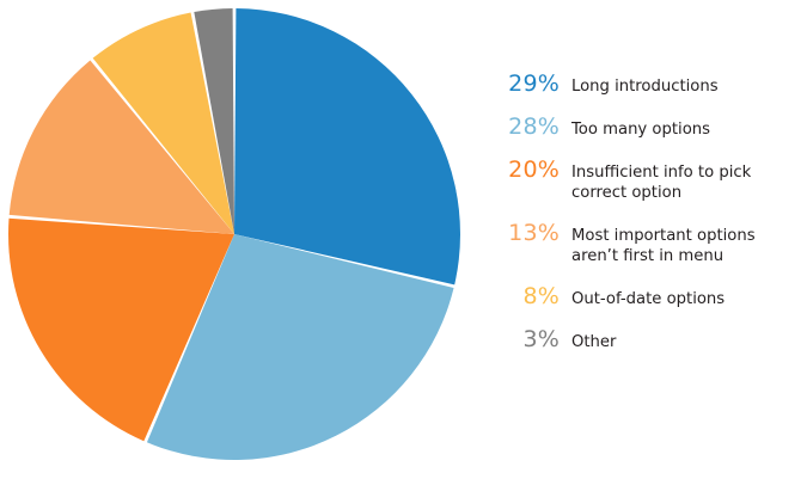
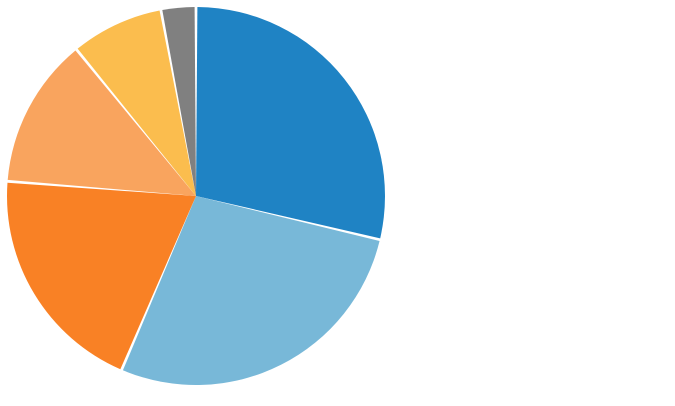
- 29%
- Long introductions
- 28%
- Too many options
- 20%
- Insufficient info to pick
- correct option
- 13%
- Most important options
- aren’t first in menu
- 8%
- Out-of-date options
- 3%
- Other
